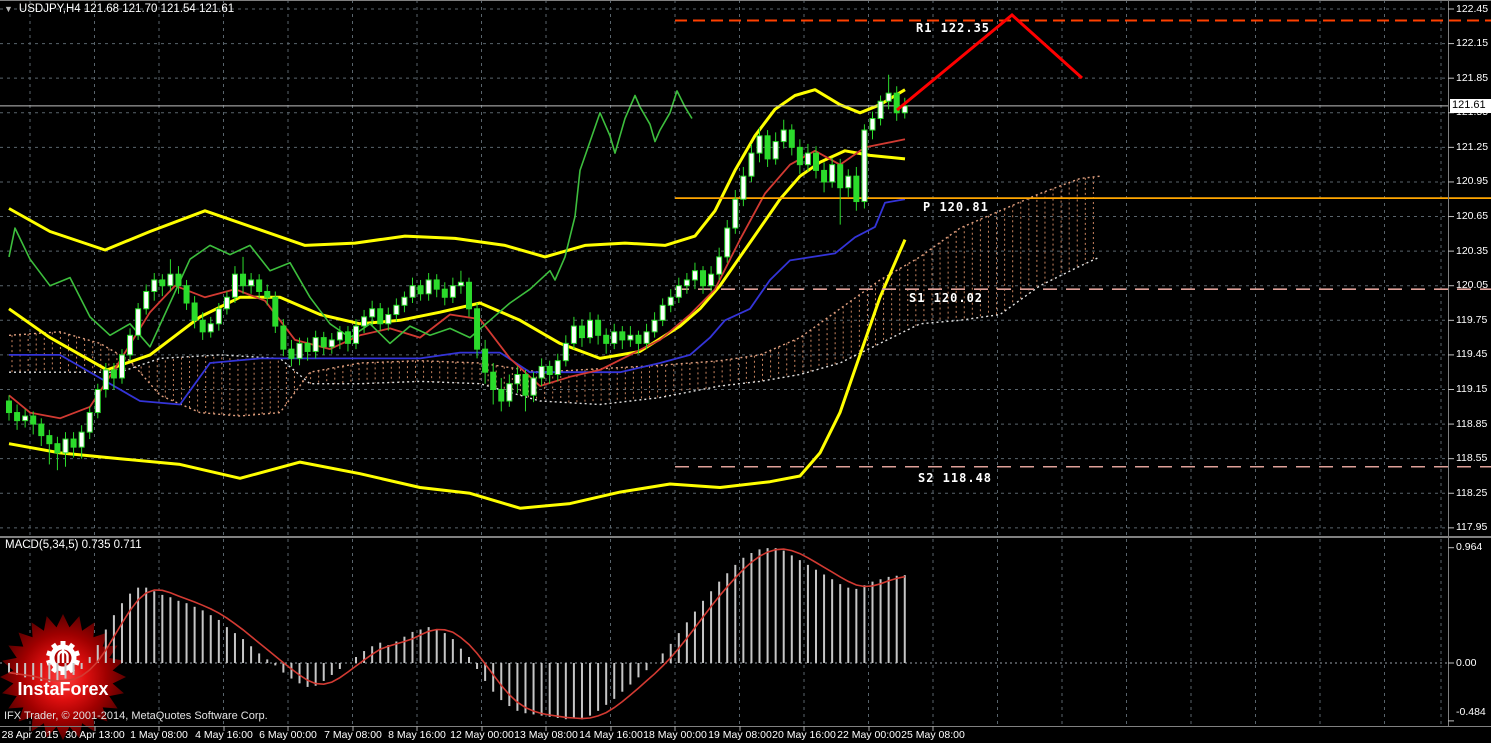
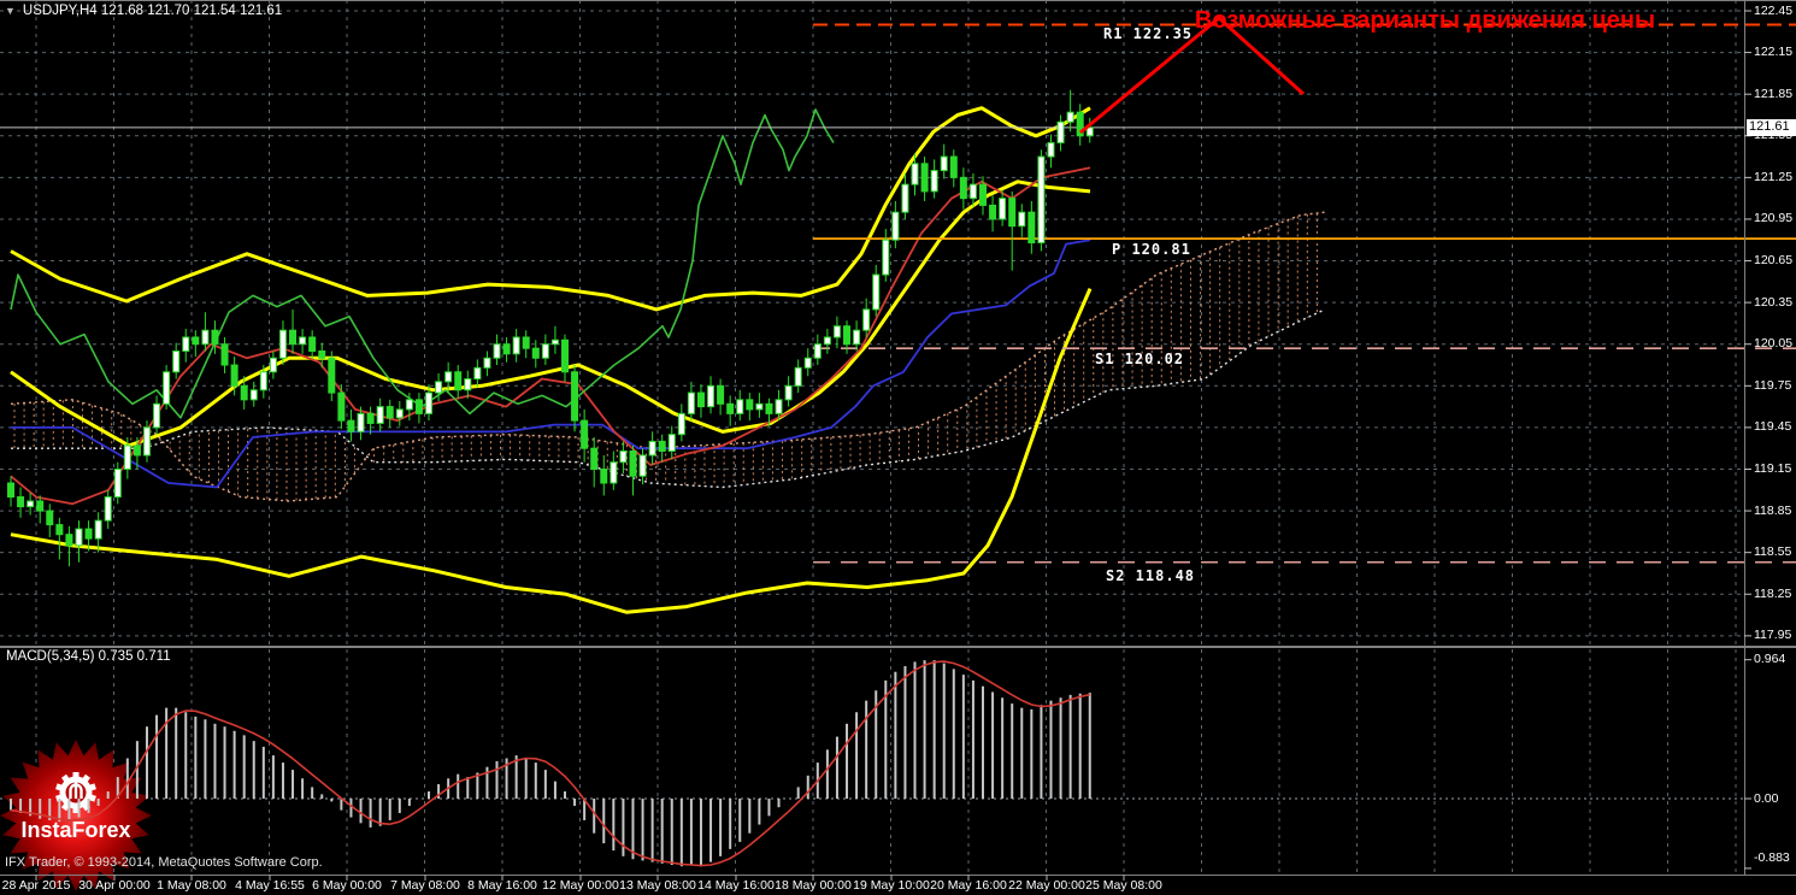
  InstaForex
  ▼ USDJPY,H4 121.68 121.70 121.54 121.61
  R1 122.35
  P 120.81
  S1 120.02
  S2 118.48
+ Возможные варианты движения цены
  MACD(5,34,5) 0.735 0.711
- IFX Trader, © 2001-2014, MetaQuotes Software Corp.
+ IFX Trader, © 1993-2014, MetaQuotes Software Corp.
  121.61
  122.45
  122.15
  121.85
  121.25
  120.95
  120.65
  120.35
  120.05
  119.75
  119.45
  119.15
  118.85
  118.55
  118.25
  117.95
  28 Apr 2015
- 30 Apr 13:00
+ 30 Apr 00:00
  1 May 08:00
- 4 May 16:00
+ 4 May 16:55
  6 May 00:00
  7 May 08:00
  8 May 16:00
  12 May 00:00
  13 May 08:00
  14 May 16:00
  18 May 00:00
- 19 May 08:00
+ 19 May 10:00
  20 May 16:00
  22 May 00:00
  25 May 08:00
  0.964
  0.00
- -0.484
+ -0.883
